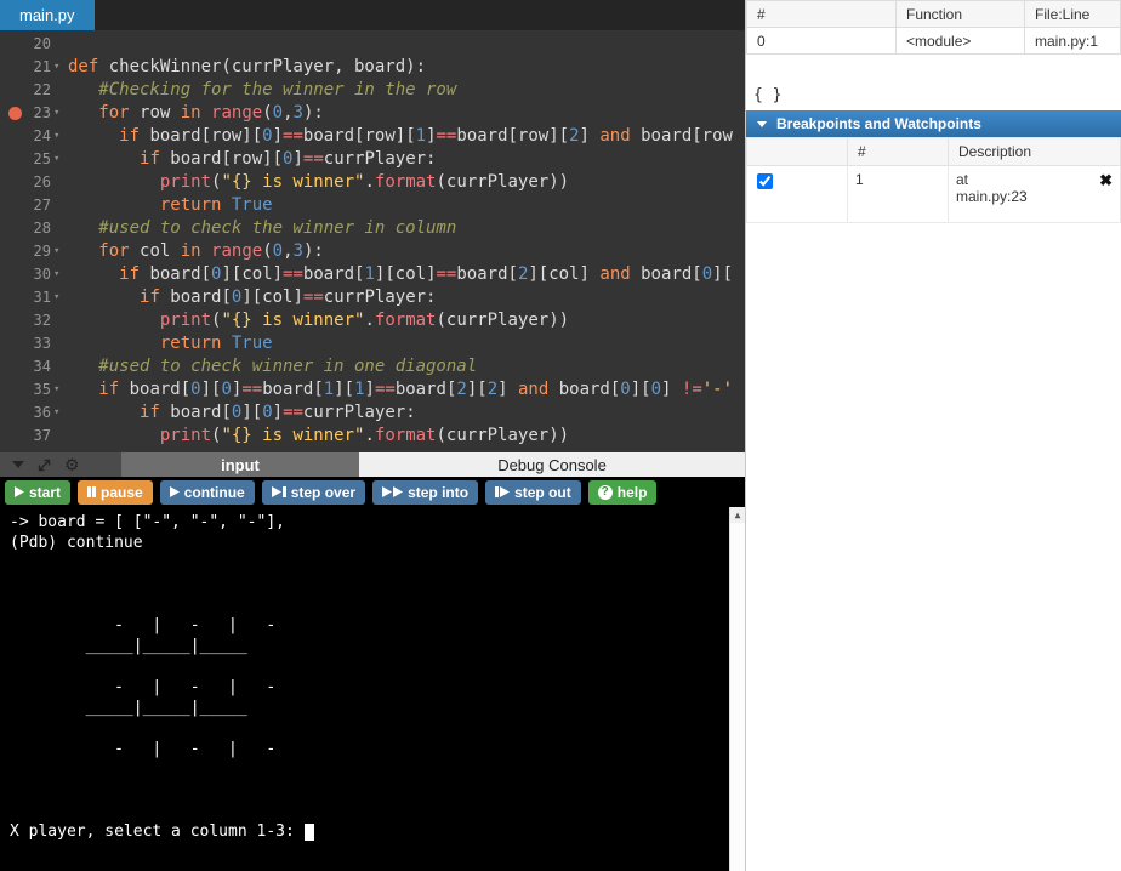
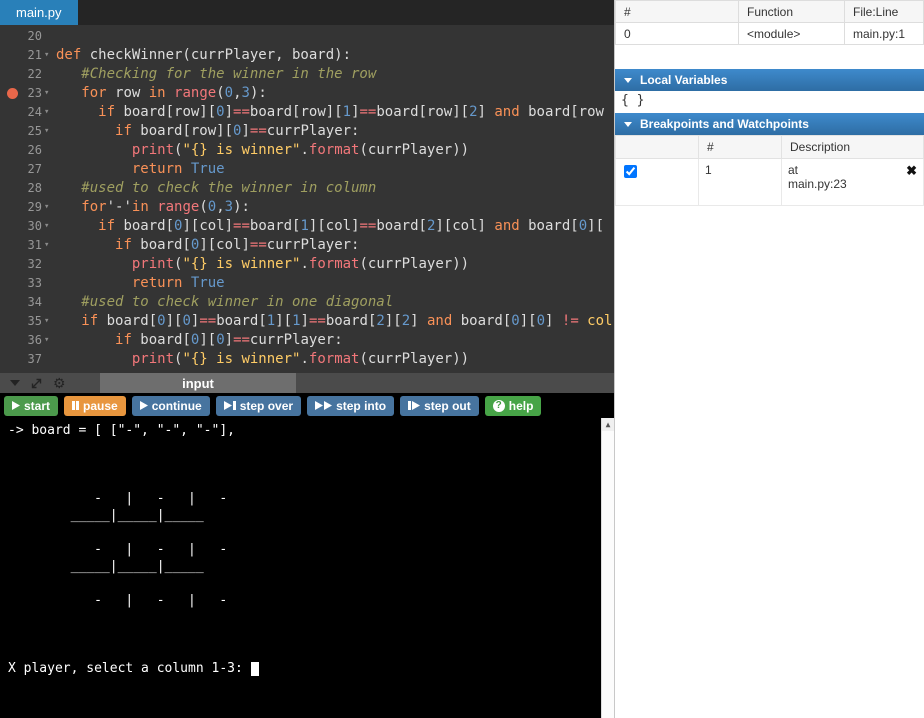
  main.py
  20
  21
  ▾
  def checkWinner(currPlayer, board):
  22
  #Checking for the winner in the row
  23
  ▾
  for row in range(0,3):
  24
  ▾
  if board[row][0]==board[row][1]==board[row][2] and board[row
  25
  ▾
  if board[row][0]==currPlayer:
  26
  print("{} is winner".format(currPlayer))
  27
  return True
  28
  #used to check the winner in column
  29
  ▾
- for col in range(0,3):
+ for'-'in range(0,3):
  30
  ▾
  if board[0][col]==board[1][col]==board[2][col] and board[0][
  31
  ▾
  if board[0][col]==currPlayer:
  32
  print("{} is winner".format(currPlayer))
  33
  return True
  34
  #used to check winner in one diagonal
  35
  ▾
- if board[0][0]==board[1][1]==board[2][2] and board[0][0] !='-'
+ if board[0][0]==board[1][1]==board[2][2] and board[0][0] != col
  36
  ▾
  if board[0][0]==currPlayer:
  37
  print("{} is winner".format(currPlayer))
  ⚙
  input
- Debug Console
  start
  pause
  continue
  step over
  step into
  step out
  ?
  help
  -> board = [ ["-", "-", "-"],
- (Pdb) continue
  - | - | -
  _____|_____|_____
  - | - | -
  _____|_____|_____
  - | - | -
  X player, select a column 1-3:
  ▲
  #	Function	File:Line
  0	<module>	main.py:1
+ Local Variables
  { }
  Breakpoints and Watchpoints
  	#	Description
  	1	at main.py:23 ✖
